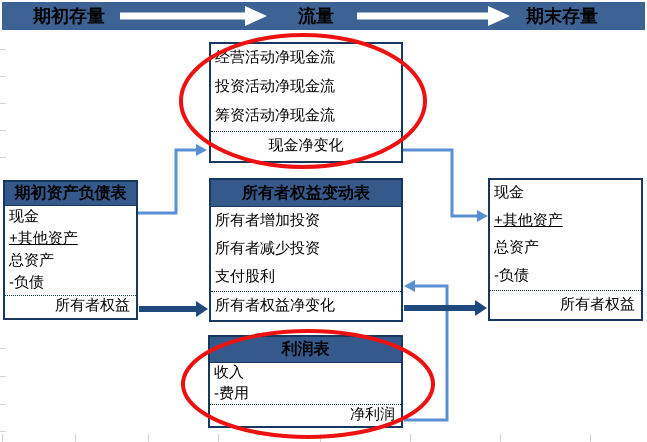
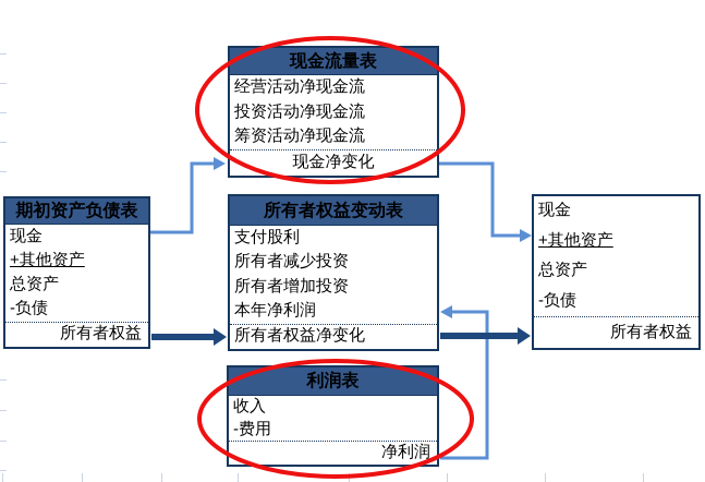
- 期初存量
- 流量
- 期末存量
  期初资产负债表
  现金
  +其他资产
  总资产
  -负债
  所有者权益
+ 现金流量表
  经营活动净现金流
  投资活动净现金流
  筹资活动净现金流
  现金净变化
  所有者权益变动表
- 所有者增加投资
+ 支付股利
  所有者减少投资
- 支付股利
+ 所有者增加投资
+ 本年净利润
  所有者权益净变化
  利润表
  收入
  -费用
  净利润
  现金
  +其他资产
  总资产
  -负债
  所有者权益
